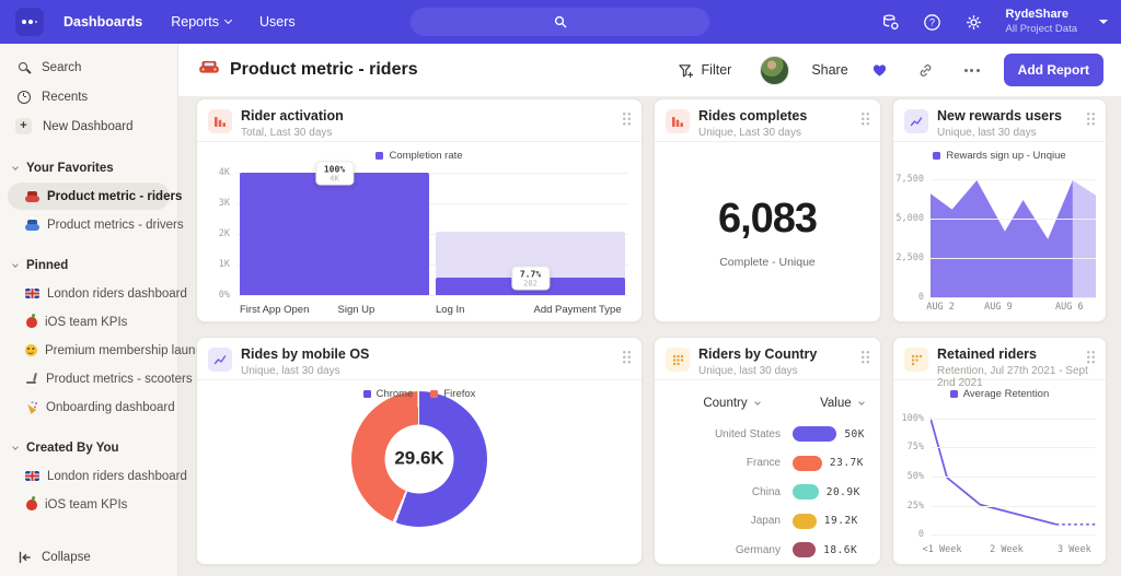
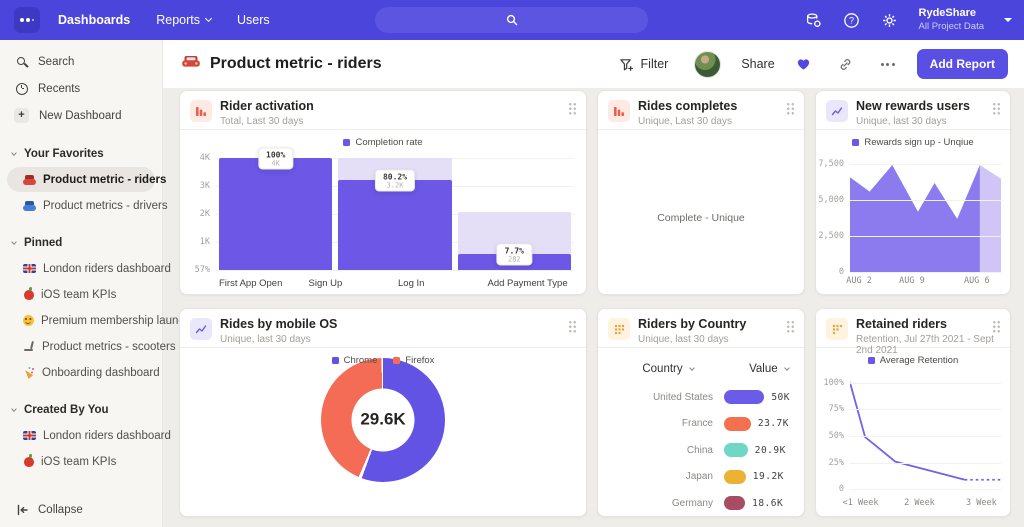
  Dashboards
  Reports
  Users
  ?
  RydeShare
  All Project Data
  Search
  Recents
  New Dashboard
  Your Favorites
  Product metric - riders
  Product metrics - drivers
  Pinned
  London riders dashboard
  iOS team KPIs
  Premium membership laun
  Product metrics - scooters
  Onboarding dashboard
  Created By You
  London riders dashboard
  iOS team KPIs
  Collapse
  Product metric - riders
  Filter
  Share
  Add Report
  Rider activation
  Total, Last 30 days
  Completion rate
  4K
  3K
  2K
  1K
- 0%
+ 57%
  100%
  4K
+ 80.2%
+ 3.2K
  7.7%
  282
  First App Open
  Sign Up
  Log In
  Add Payment Type
  Rides completes
  Unique, Last 30 days
- 6,083
  Complete - Unique
  New rewards users
  Unique, last 30 days
  Rewards sign up - Unqiue
  7,500
  5,000
  2,500
  0
  AUG 2
  AUG 9
  AUG 6
  Rides by mobile OS
  Unique, last 30 days
  Chrome
  Firefox
  29.6K
  Riders by Country
  Unique, last 30 days
  Country
  Value
  United States
  50K
  France
  23.7K
  China
  20.9K
  Japan
  19.2K
  Germany
  18.6K
  Retained riders
  Retention, Jul 27th 2021 - Sept 2nd 2021
  Average Retention
  100%
  75%
  50%
  25%
  0
  <1 Week
  2 Week
  3 Week
